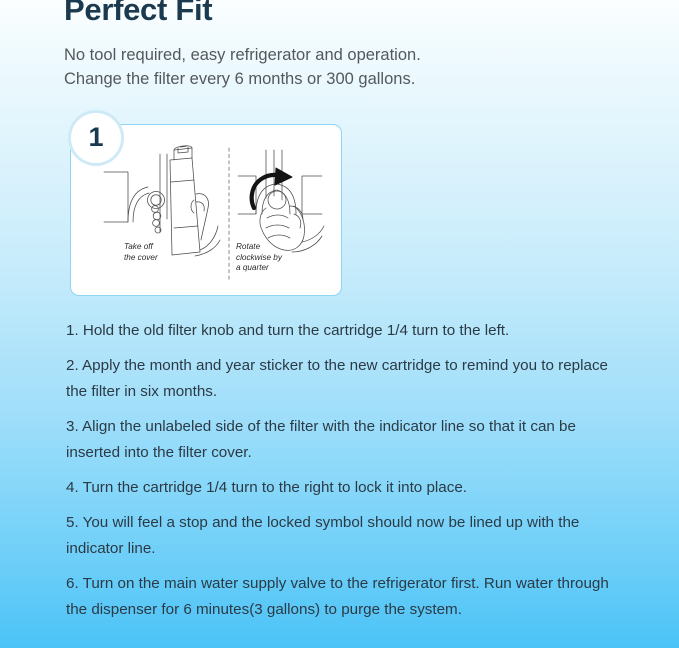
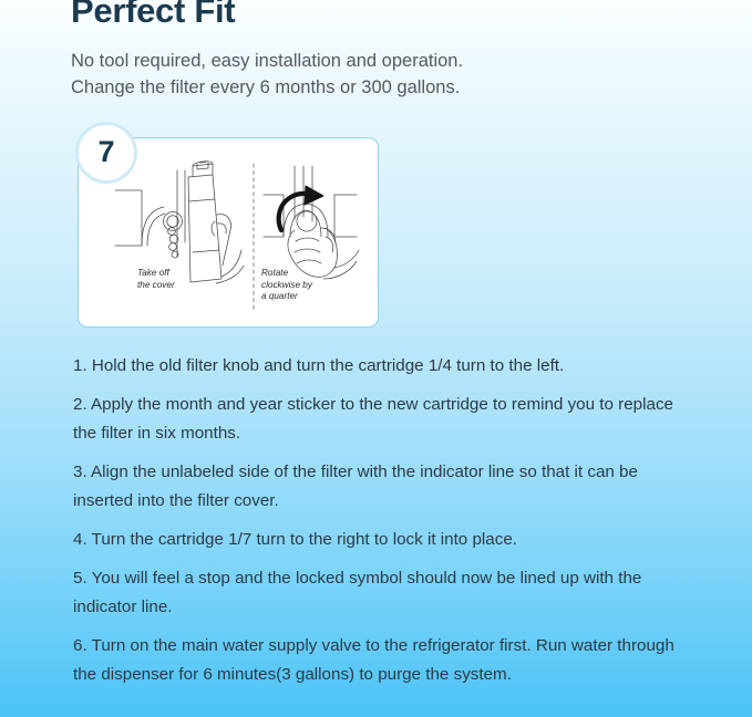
  Perfect Fit
- No tool required, easy refrigerator and operation.
+ No tool required, easy installation and operation.
  Change the filter every 6 months or 300 gallons.
  Take off
  the cover
  Rotate
  clockwise by
  a quarter
- 1
+ 7
  1. Hold the old filter knob and turn the cartridge 1/4 turn to the left.
  2. Apply the month and year sticker to the new cartridge to remind you to replace the filter in six months.
  3. Align the unlabeled side of the filter with the indicator line so that it can be inserted into the filter cover.
- 4. Turn the cartridge 1/4 turn to the right to lock it into place.
+ 4. Turn the cartridge 1/7 turn to the right to lock it into place.
  5. You will feel a stop and the locked symbol should now be lined up with the indicator line.
  6. Turn on the main water supply valve to the refrigerator first. Run water through the dispenser for 6 minutes(3 gallons) to purge the system.
